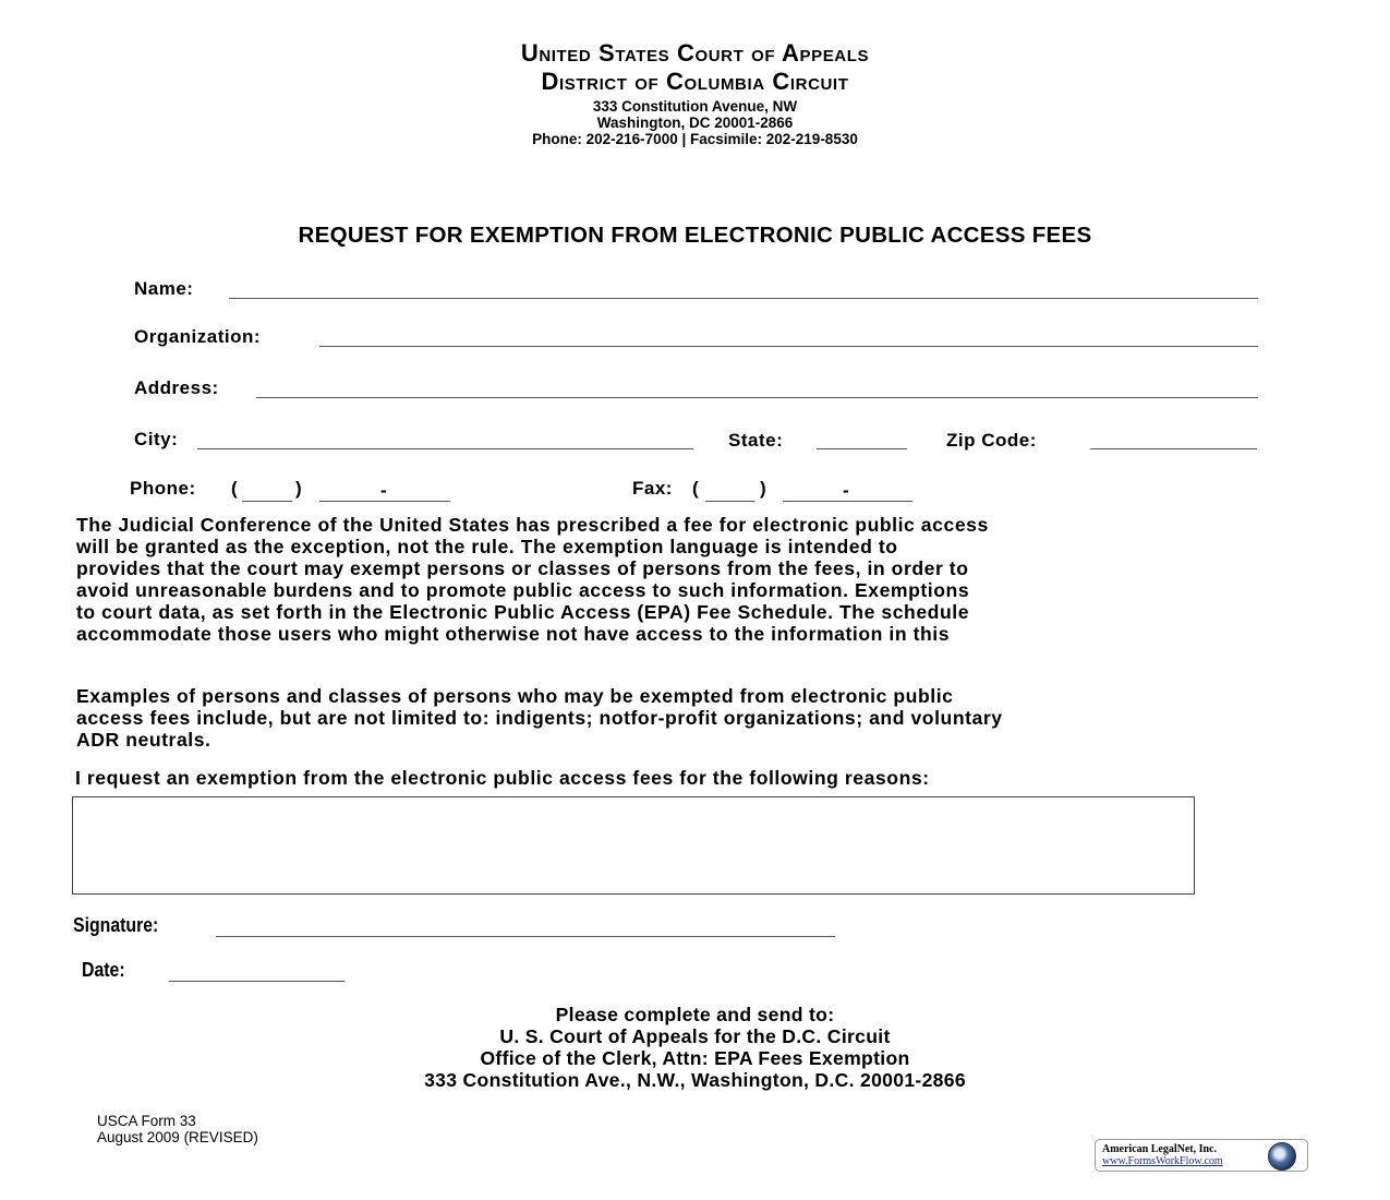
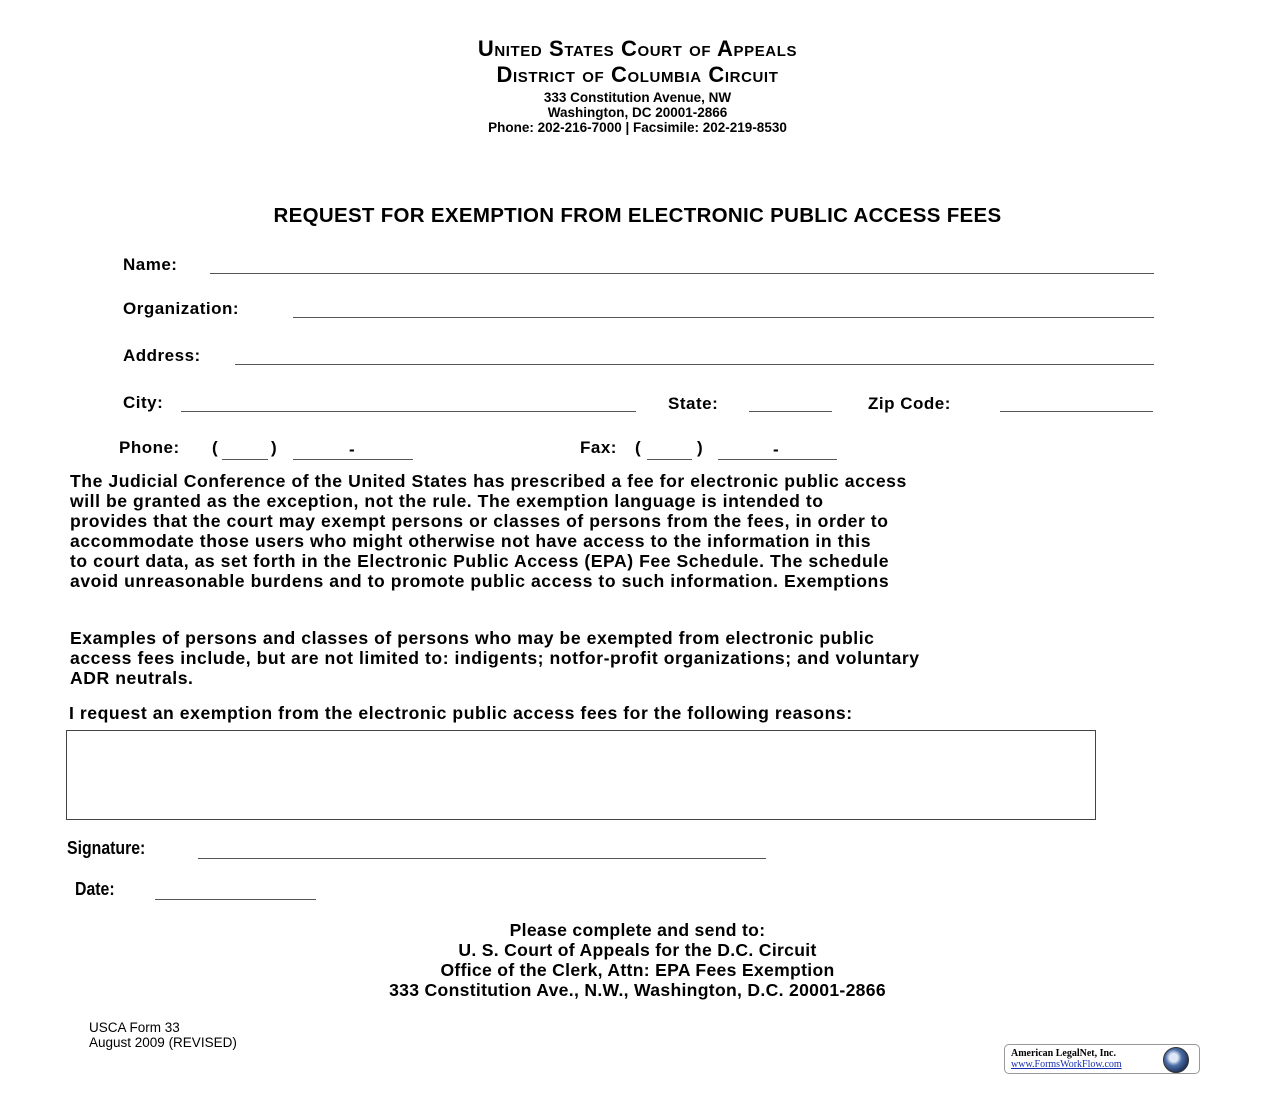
  United States Court of Appeals
  District of Columbia Circuit
  333 Constitution Avenue, NW
  Washington, DC 20001-2866
  Phone: 202-216-7000 | Facsimile: 202-219-8530
  REQUEST FOR EXEMPTION FROM ELECTRONIC PUBLIC ACCESS FEES
  Name:
  Organization:
  Address:
  City:
  State:
  Zip Code:
  Phone:
  (
  )
  -
  Fax:
  (
  )
  -
  The Judicial Conference of the United States has prescribed a fee for electronic public access
  will be granted as the exception, not the rule. The exemption language is intended to
  provides that the court may exempt persons or classes of persons from the fees, in order to
- avoid unreasonable burdens and to promote public access to such information. Exemptions
+ accommodate those users who might otherwise not have access to the information in this
  to court data, as set forth in the Electronic Public Access (EPA) Fee Schedule. The schedule
- accommodate those users who might otherwise not have access to the information in this
+ avoid unreasonable burdens and to promote public access to such information. Exemptions
  Examples of persons and classes of persons who may be exempted from electronic public
  access fees include, but are not limited to: indigents; notfor-profit organizations; and voluntary
  ADR neutrals.
  I request an exemption from the electronic public access fees for the following reasons:
  Signature:
  Date:
  Please complete and send to:
  U. S. Court of Appeals for the D.C. Circuit
  Office of the Clerk, Attn: EPA Fees Exemption
  333 Constitution Ave., N.W., Washington, D.C. 20001-2866
  USCA Form 33
  August 2009 (REVISED)
  American LegalNet, Inc.
  www.FormsWorkFlow.com
